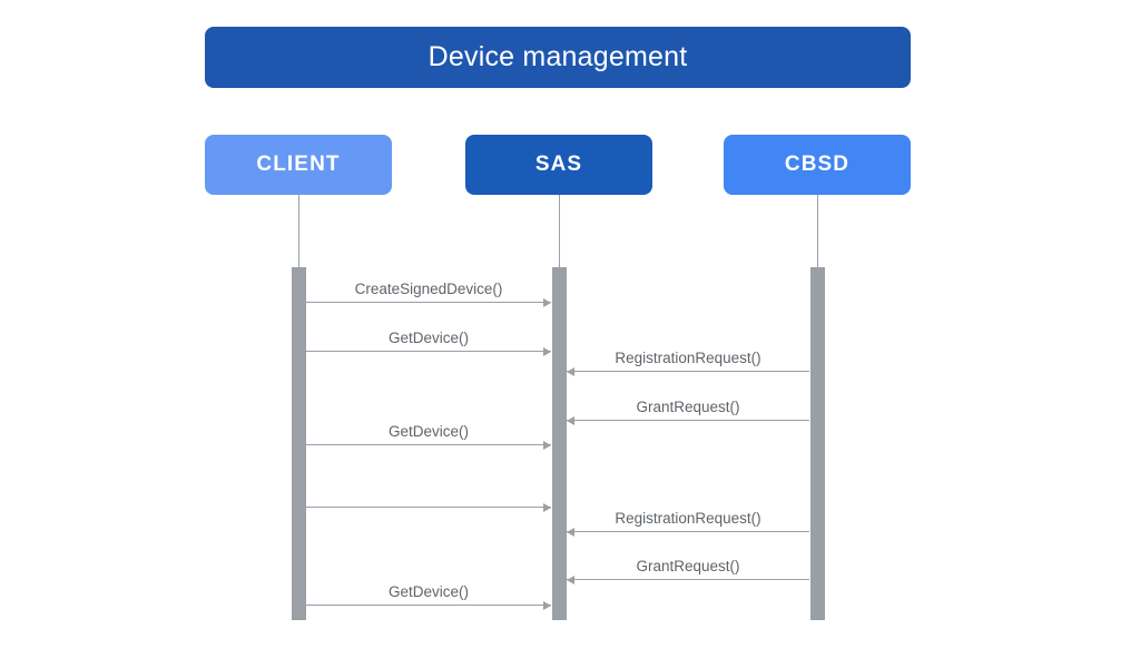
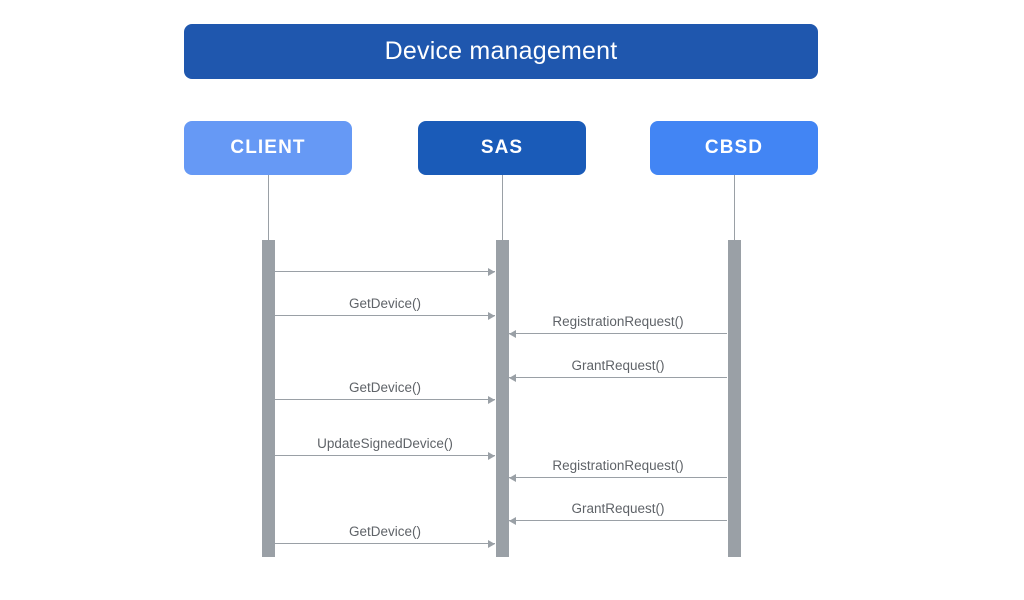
  Device management
  CLIENT
  SAS
  CBSD
- CreateSignedDevice()
  GetDevice()
  RegistrationRequest()
  GrantRequest()
  GetDevice()
+ UpdateSignedDevice()
  RegistrationRequest()
  GrantRequest()
  GetDevice()
